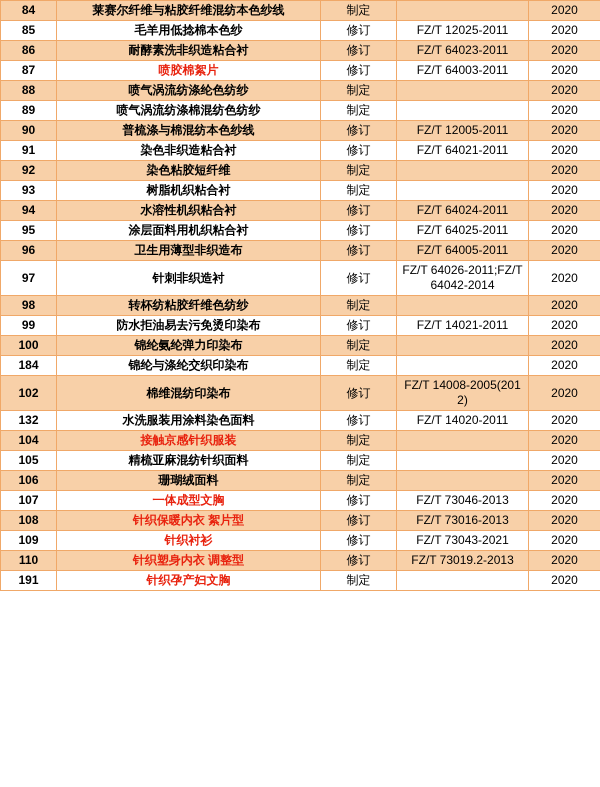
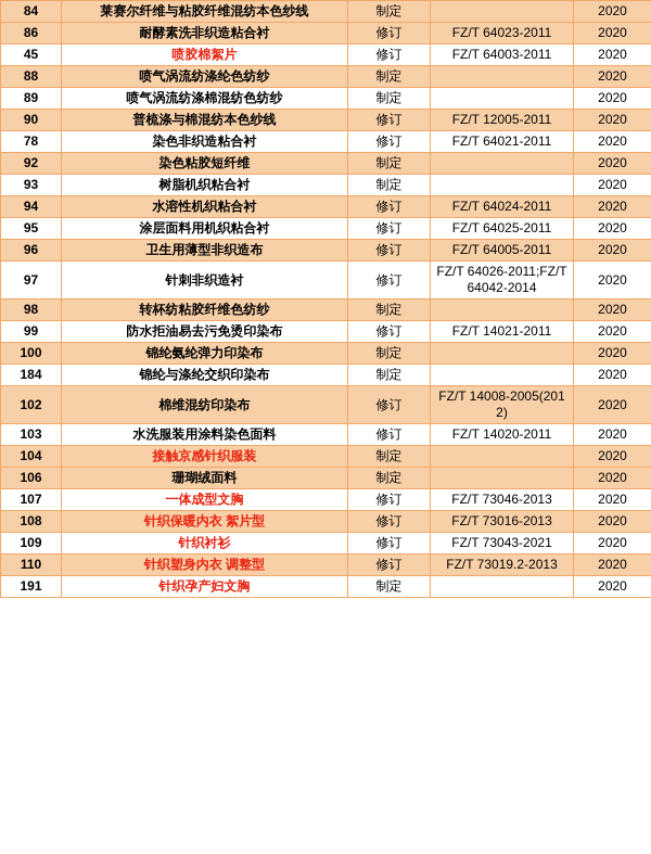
  84	莱赛尔纤维与粘胶纤维混纺本色纱线	制定		2020
- 85	毛羊用低捻棉本色纱	修订	FZ/T 12025-2011	2020
  86	耐酵素洗非织造粘合衬	修订	FZ/T 64023-2011	2020
- 87	喷胶棉絮片	修订	FZ/T 64003-2011	2020
+ 45	喷胶棉絮片	修订	FZ/T 64003-2011	2020
  88	喷气涡流纺涤纶色纺纱	制定		2020
  89	喷气涡流纺涤棉混纺色纺纱	制定		2020
  90	普梳涤与棉混纺本色纱线	修订	FZ/T 12005-2011	2020
- 91	染色非织造粘合衬	修订	FZ/T 64021-2011	2020
+ 78	染色非织造粘合衬	修订	FZ/T 64021-2011	2020
  92	染色粘胶短纤维	制定		2020
  93	树脂机织粘合衬	制定		2020
  94	水溶性机织粘合衬	修订	FZ/T 64024-2011	2020
  95	涂层面料用机织粘合衬	修订	FZ/T 64025-2011	2020
  96	卫生用薄型非织造布	修订	FZ/T 64005-2011	2020
  97	针刺非织造衬	修订	FZ/T 64026-2011;FZ/T 64042-2014	2020
  98	转杯纺粘胶纤维色纺纱	制定		2020
  99	防水拒油易去污免烫印染布	修订	FZ/T 14021-2011	2020
  100	锦纶氨纶弹力印染布	制定		2020
  184	锦纶与涤纶交织印染布	制定		2020
  102	棉维混纺印染布	修订	FZ/T 14008-2005(2012)	2020
- 132	水洗服装用涂料染色面料	修订	FZ/T 14020-2011	2020
+ 103	水洗服装用涂料染色面料	修订	FZ/T 14020-2011	2020
  104	接触京感针织服装	制定		2020
- 105	精梳亚麻混纺针织面料	制定		2020
  106	珊瑚绒面料	制定		2020
  107	一体成型文胸	修订	FZ/T 73046-2013	2020
  108	针织保暖内衣 絮片型	修订	FZ/T 73016-2013	2020
  109	针织衬衫	修订	FZ/T 73043-2021	2020
  110	针织塑身内衣 调整型	修订	FZ/T 73019.2-2013	2020
  191	针织孕产妇文胸	制定		2020
